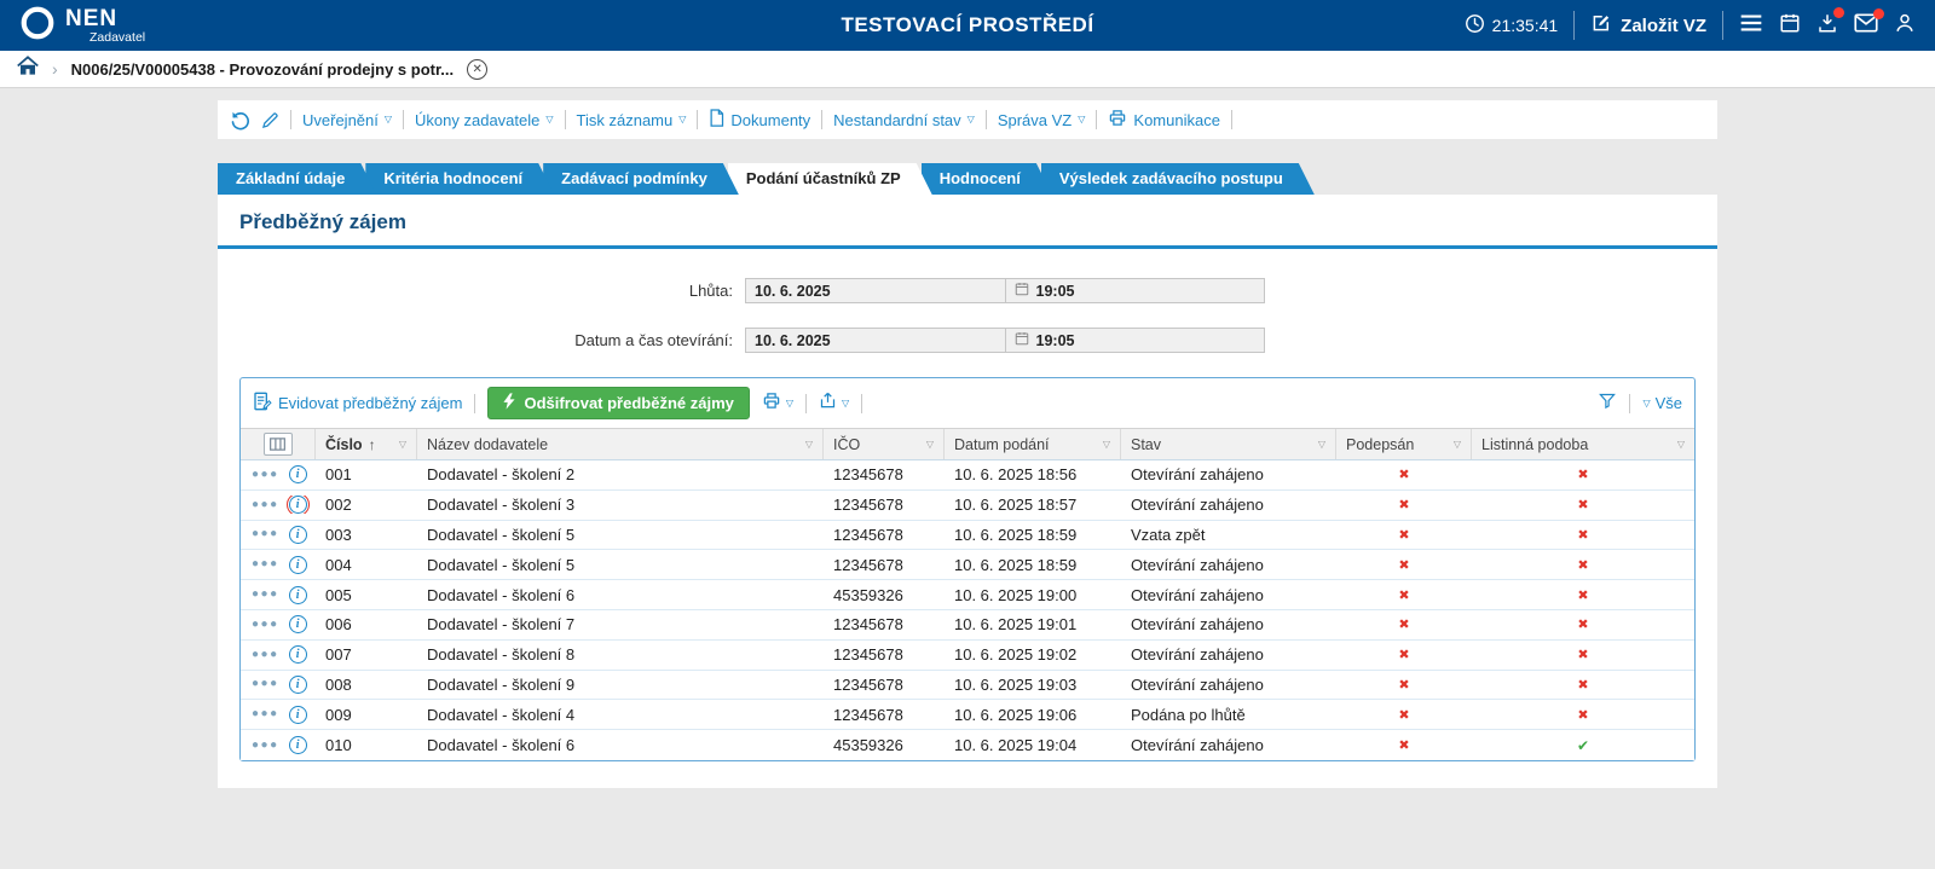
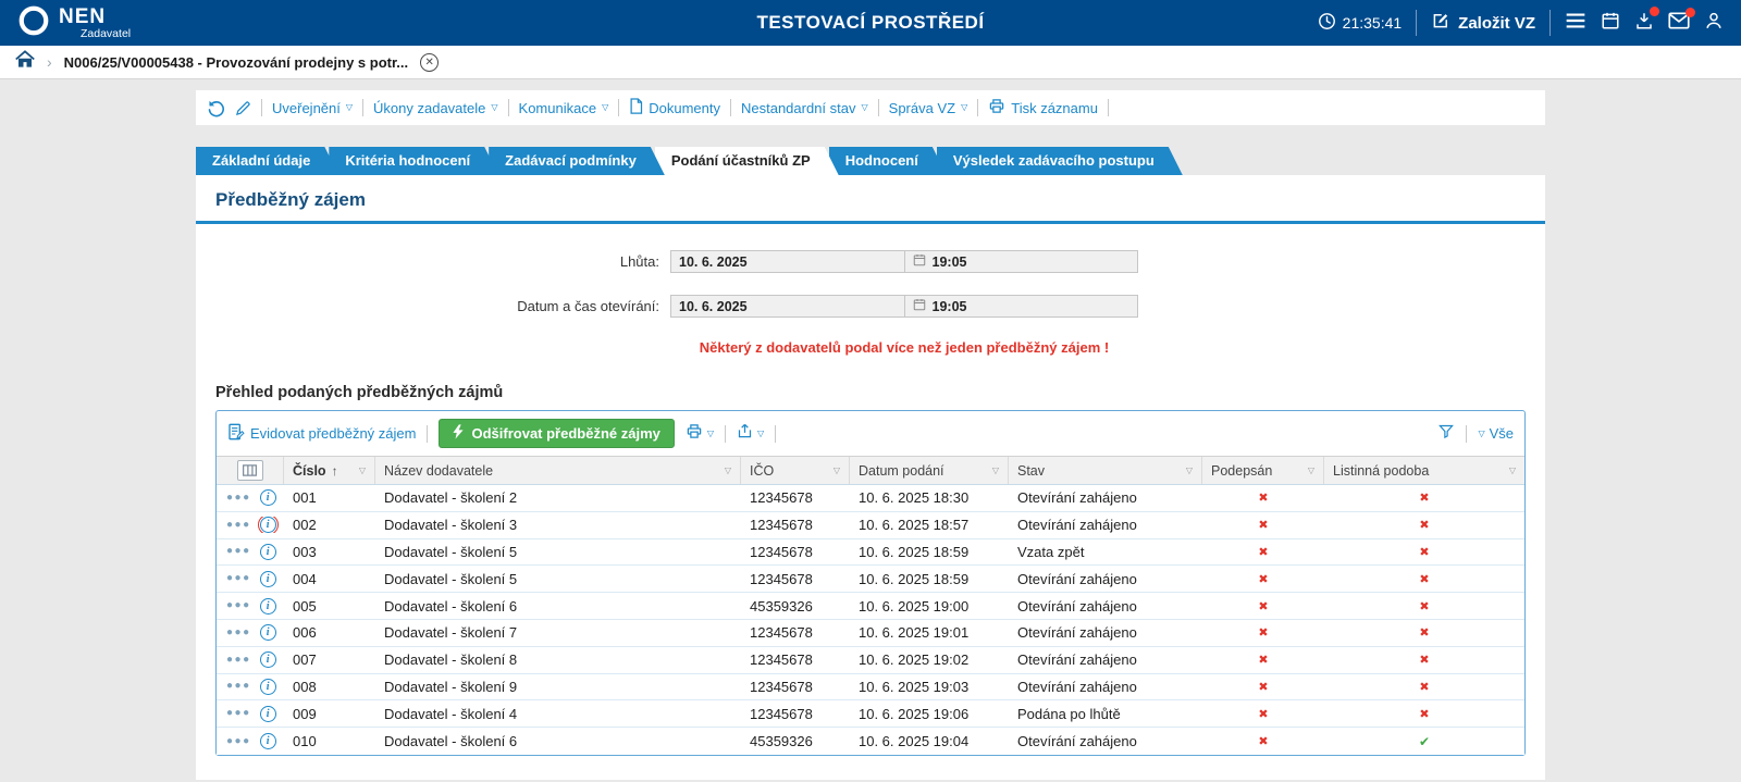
  NEN
  Zadavatel
  TESTOVACÍ PROSTŘEDÍ
  21:35:41
  Založit VZ
  ›
  N006/25/V00005438 - Provozování prodejny s potr...
  ✕
  Uveřejnění
  ▽
  Úkony zadavatele
  ▽
- Tisk záznamu
+ Komunikace
  ▽
  Dokumenty
  Nestandardní stav
  ▽
  Správa VZ
  ▽
- Komunikace
+ Tisk záznamu
  Základní údaje
  Kritéria hodnocení
  Zadávací podmínky
  Podání účastníků ZP
  Hodnocení
  Výsledek zadávacího postupu
  Předběžný zájem
  Lhůta:
  10. 6. 2025
  19:05
  Datum a čas otevírání:
  10. 6. 2025
  19:05
+ Některý z dodavatelů podal více než jeden předběžný zájem !
+ Přehled podaných předběžných zájmů
  Evidovat předběžný zájem
  Odšifrovat předběžné zájmy
  ▽
  ▽
  ▽
  Vše
  Číslo
  ↑
  ▽
  Název dodavatele
  ▽
  IČO
  ▽
  Datum podání
  ▽
  Stav
  ▽
  Podepsán
  ▽
  Listinná podoba
  ▽
  ●●●
  i
  001
  Dodavatel - školení 2
  12345678
- 10. 6. 2025 18:56
+ 10. 6. 2025 18:30
  Otevírání zahájeno
  ✖
  ✖
  ●●●
  i
  002
  Dodavatel - školení 3
  12345678
  10. 6. 2025 18:57
  Otevírání zahájeno
  ✖
  ✖
  ●●●
  i
  003
  Dodavatel - školení 5
  12345678
  10. 6. 2025 18:59
  Vzata zpět
  ✖
  ✖
  ●●●
  i
  004
  Dodavatel - školení 5
  12345678
  10. 6. 2025 18:59
  Otevírání zahájeno
  ✖
  ✖
  ●●●
  i
  005
  Dodavatel - školení 6
  45359326
  10. 6. 2025 19:00
  Otevírání zahájeno
  ✖
  ✖
  ●●●
  i
  006
  Dodavatel - školení 7
  12345678
  10. 6. 2025 19:01
  Otevírání zahájeno
  ✖
  ✖
  ●●●
  i
  007
  Dodavatel - školení 8
  12345678
  10. 6. 2025 19:02
  Otevírání zahájeno
  ✖
  ✖
  ●●●
  i
  008
  Dodavatel - školení 9
  12345678
  10. 6. 2025 19:03
  Otevírání zahájeno
  ✖
  ✖
  ●●●
  i
  009
  Dodavatel - školení 4
  12345678
  10. 6. 2025 19:06
  Podána po lhůtě
  ✖
  ✖
  ●●●
  i
  010
  Dodavatel - školení 6
  45359326
  10. 6. 2025 19:04
  Otevírání zahájeno
  ✖
  ✔
